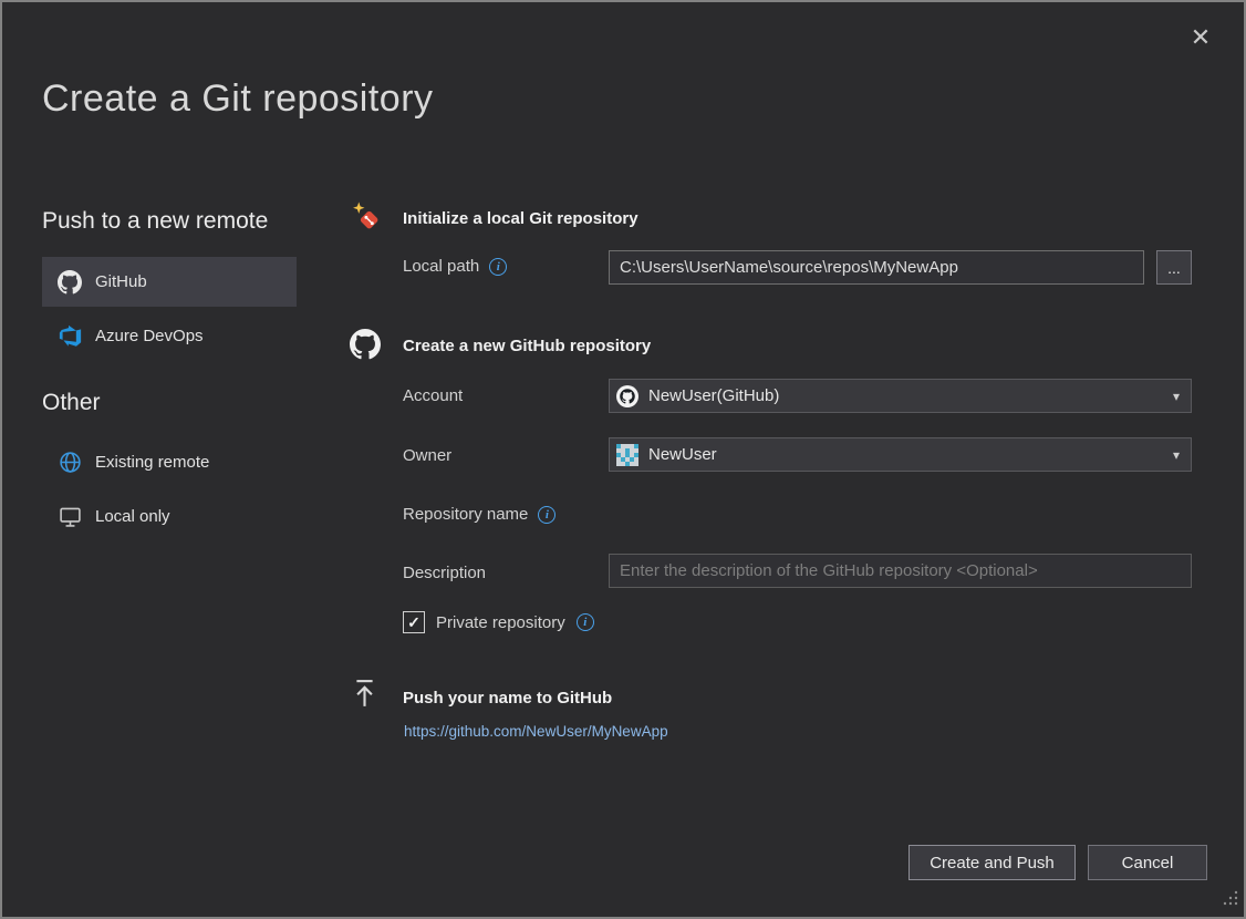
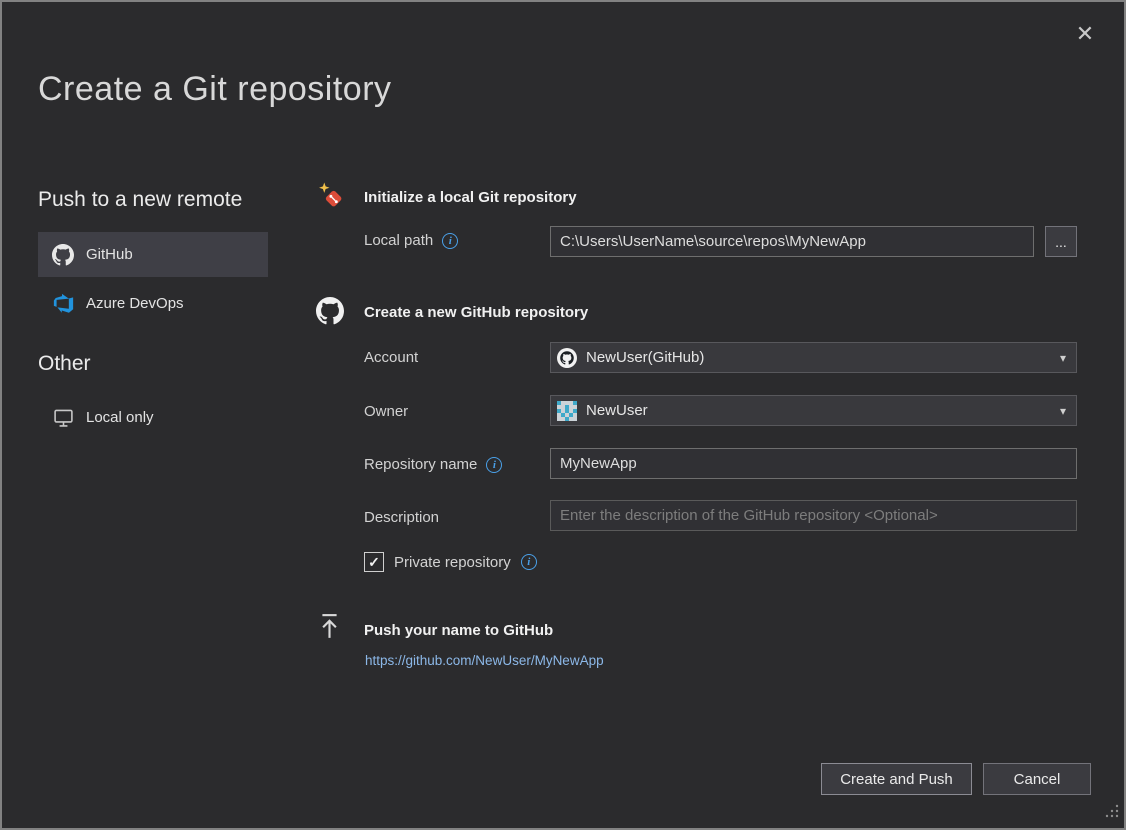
  ✕
  Create a Git repository
  Push to a new remote
  GitHub
  Azure DevOps
  Other
- Existing remote
  Local only
  Initialize a local Git repository
  Local path
  i
  C:\Users\UserName\source\repos\MyNewApp
  ...
  Create a new GitHub repository
  Account
  NewUser(GitHub)
  ▾
  Owner
  NewUser
  ▾
  Repository name
  i
+ MyNewApp
  Description
  Enter the description of the GitHub repository <Optional>
  ✓
  Private repository
  i
  Push your name to GitHub
  https://github.com/NewUser/MyNewApp
  Create and Push
  Cancel
